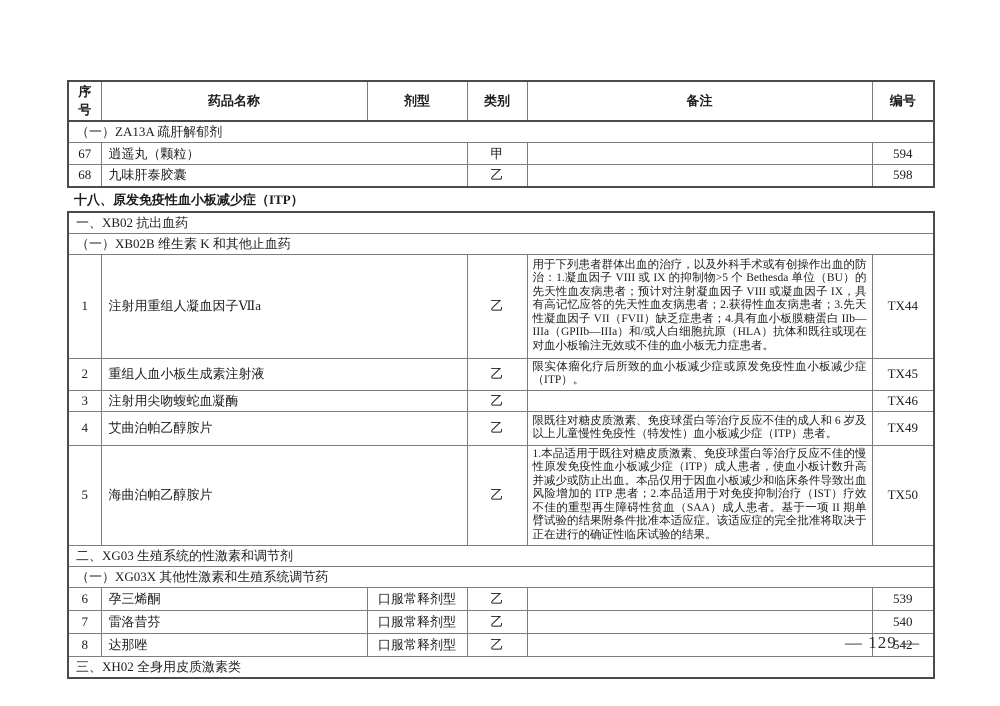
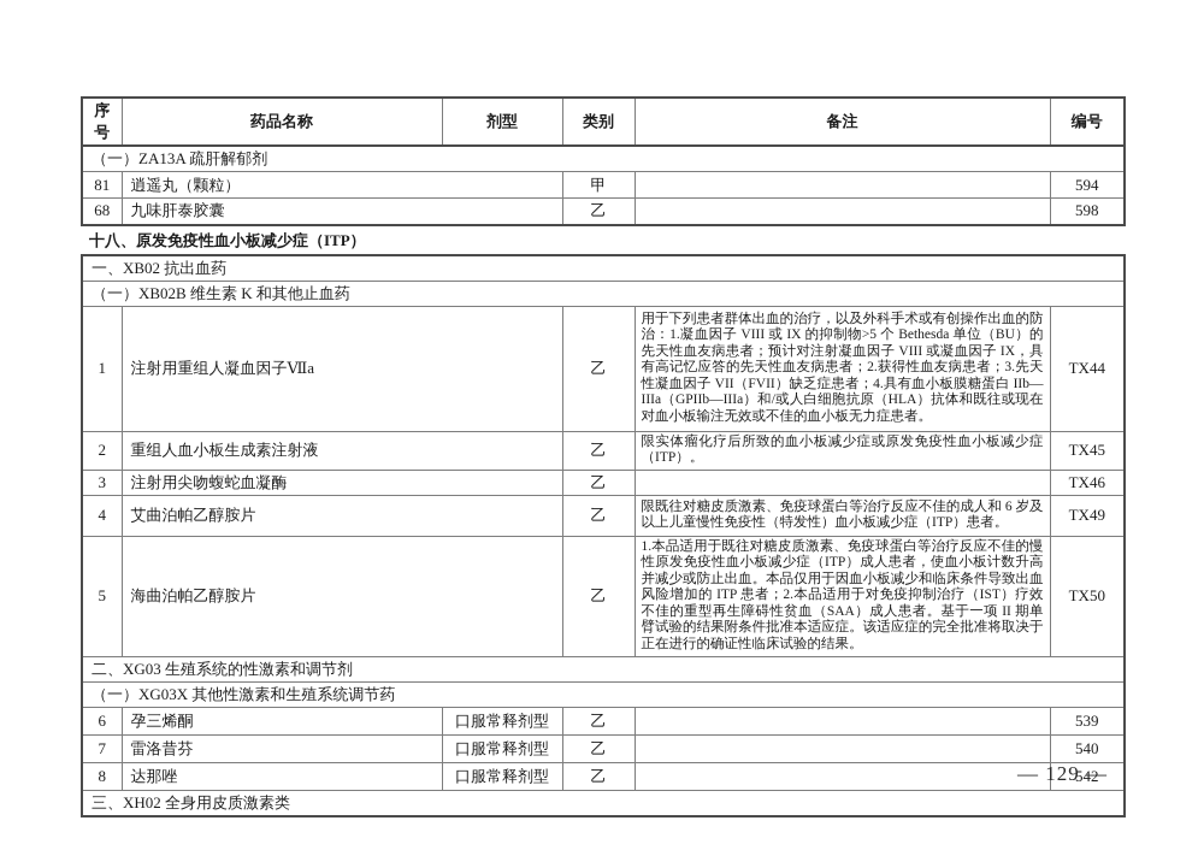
  序号	药品名称	剂型	类别	备注	编号
  （一）ZA13A 疏肝解郁剂
- 67	逍遥丸（颗粒）	甲		594
+ 81	逍遥丸（颗粒）	甲		594
  68	九味肝泰胶囊	乙		598
  十八、原发免疫性血小板减少症（ITP）
  一、XB02 抗出血药
  （一）XB02B 维生素 K 和其他止血药
  1	注射用重组人凝血因子Ⅶa	乙	用于下列患者群体出血的治疗，以及外科手术或有创操作出血的防治：1.凝血因子 VIII 或 IX 的抑制物>5 个 Bethesda 单位（BU）的先天性血友病患者；预计对注射凝血因子 VIII 或凝血因子 IX，具有高记忆应答的先天性血友病患者；2.获得性血友病患者；3.先天性凝血因子 VII（FVII）缺乏症患者；4.具有血小板膜糖蛋白 IIb—IIIa（GPIIb—IIIa）和/或人白细胞抗原（HLA）抗体和既往或现在对血小板输注无效或不佳的血小板无力症患者。	TX44
  2	重组人血小板生成素注射液	乙	限实体瘤化疗后所致的血小板减少症或原发免疫性血小板减少症（ITP）。	TX45
  3	注射用尖吻蝮蛇血凝酶	乙		TX46
  4	艾曲泊帕乙醇胺片	乙	限既往对糖皮质激素、免疫球蛋白等治疗反应不佳的成人和 6 岁及以上儿童慢性免疫性（特发性）血小板减少症（ITP）患者。	TX49
  5	海曲泊帕乙醇胺片	乙	1.本品适用于既往对糖皮质激素、免疫球蛋白等治疗反应不佳的慢性原发免疫性血小板减少症（ITP）成人患者，使血小板计数升高并减少或防止出血。本品仅用于因血小板减少和临床条件导致出血风险增加的 ITP 患者；2.本品适用于对免疫抑制治疗（IST）疗效不佳的重型再生障碍性贫血（SAA）成人患者。基于一项 II 期单臂试验的结果附条件批准本适应症。该适应症的完全批准将取决于正在进行的确证性临床试验的结果。	TX50
  二、XG03 生殖系统的性激素和调节剂
  （一）XG03X 其他性激素和生殖系统调节药
  6	孕三烯酮	口服常释剂型	乙		539
  7	雷洛昔芬	口服常释剂型	乙		540
  8	达那唑	口服常释剂型	乙		542
  三、XH02 全身用皮质激素类
  — 129 —
